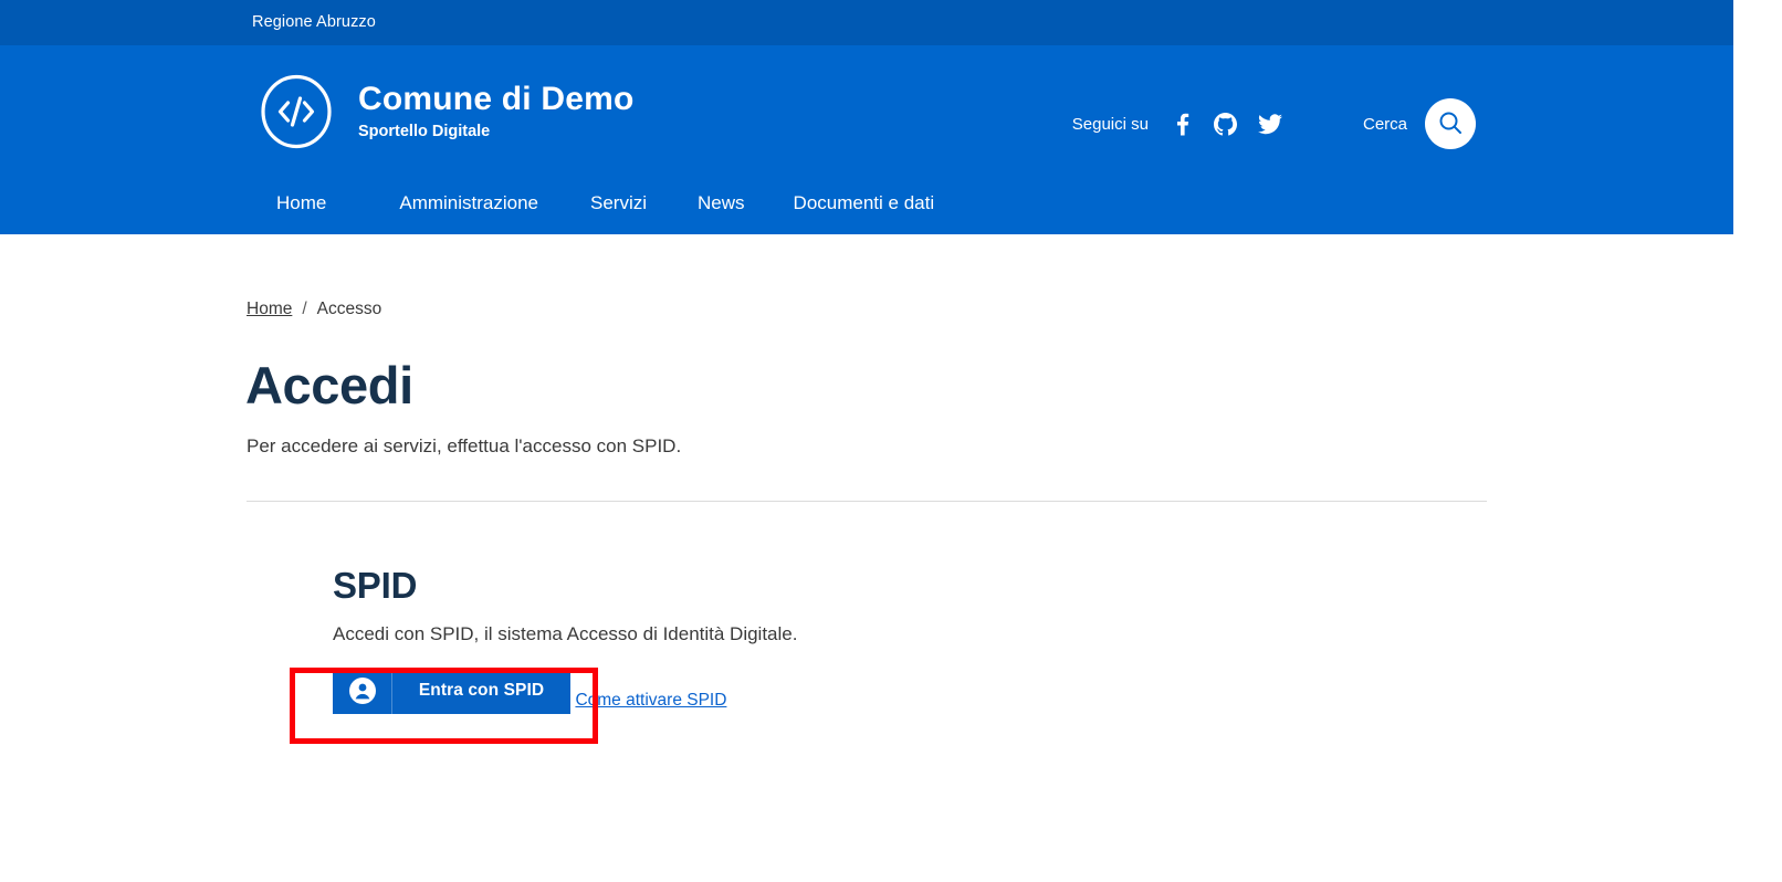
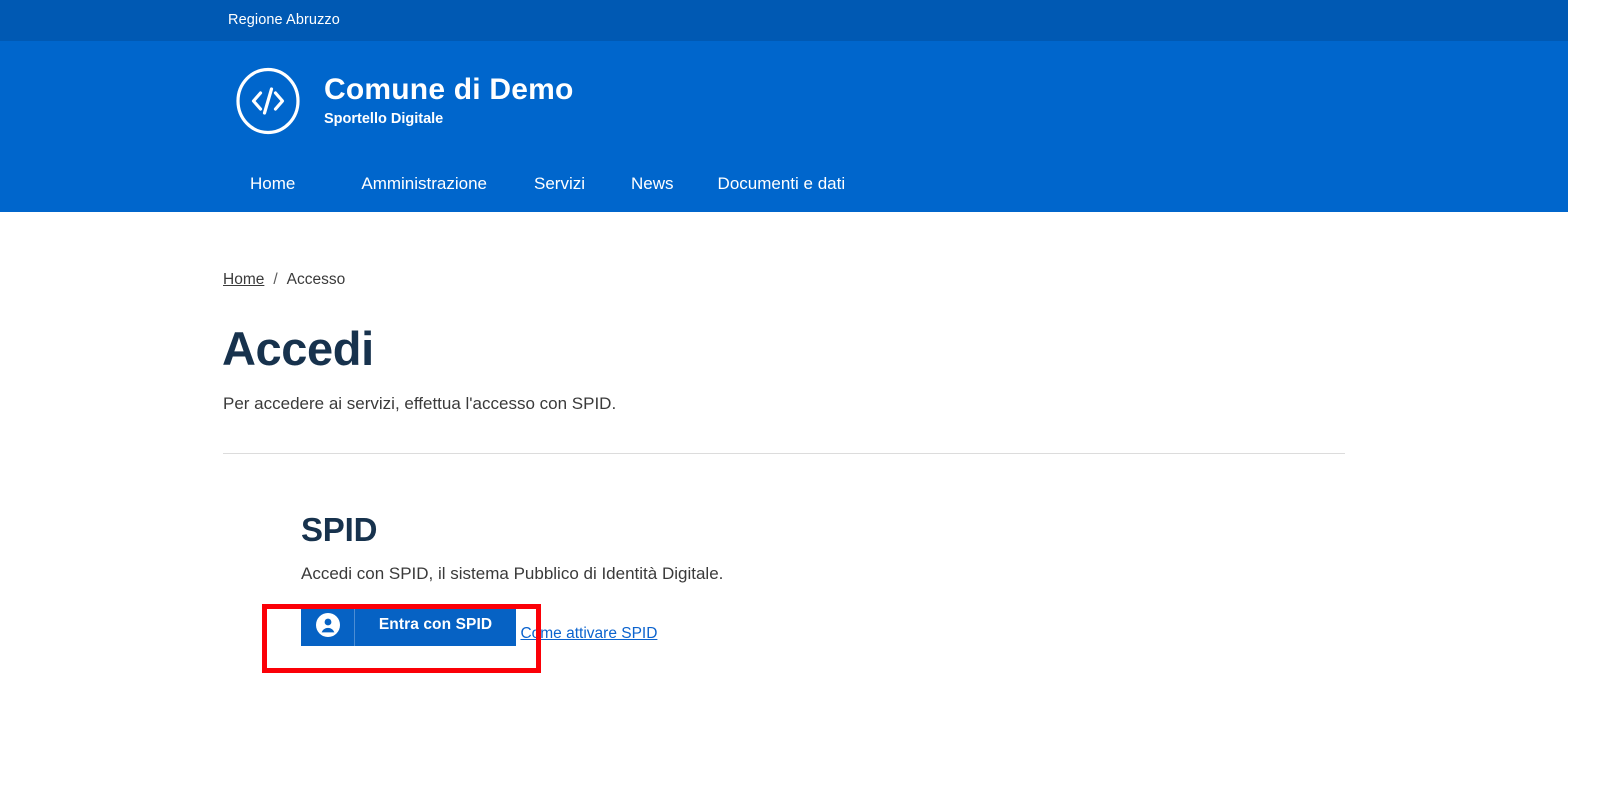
  Regione Abruzzo
  Comune di Demo
  Sportello Digitale
- Seguici su
- Cerca
  Home
  Amministrazione
  Servizi
  News
  Documenti e dati
  Home
  /
  Accesso
  Accedi
  Per accedere ai servizi, effettua l'accesso con SPID.
  SPID
- Accedi con SPID, il sistema Accesso di Identità Digitale.
+ Accedi con SPID, il sistema Pubblico di Identità Digitale.
  Entra con SPID
  Come attivare SPID
